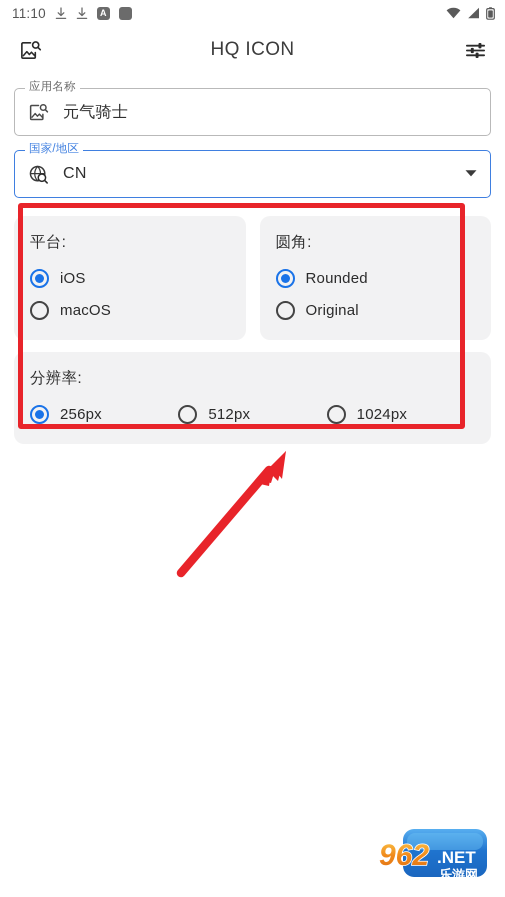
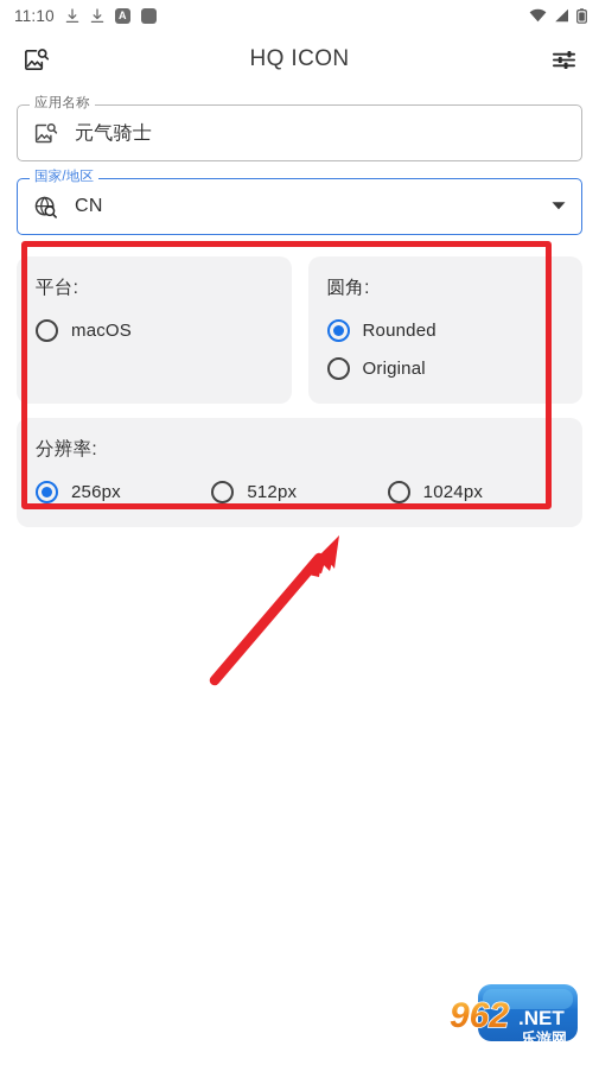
  11:10
  A
  HQ ICON
  应用名称
  元气骑士
  国家/地区
  CN
  平台:
- iOS
  macOS
  圆角:
  Rounded
  Original
  分辨率:
  256px
  512px
  1024px
  962
  .NET
  乐游网
